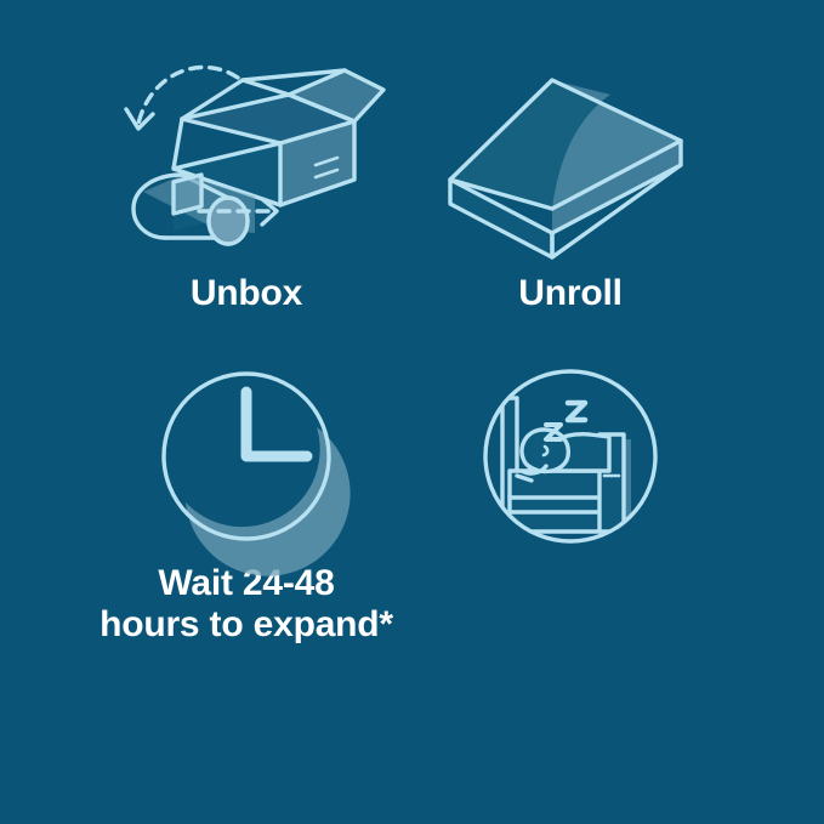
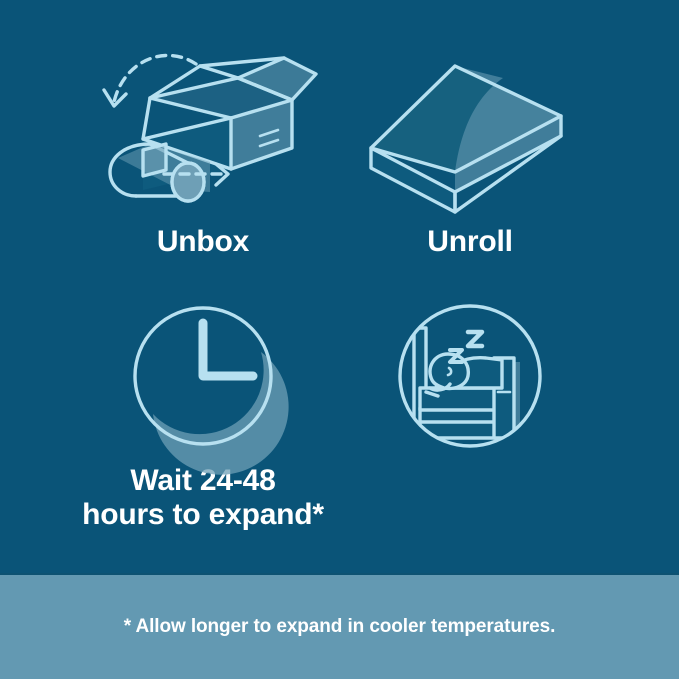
  Unbox
  Unroll
  Wait 24-48
  hours to expand*
+ * Allow longer to expand in cooler temperatures.
